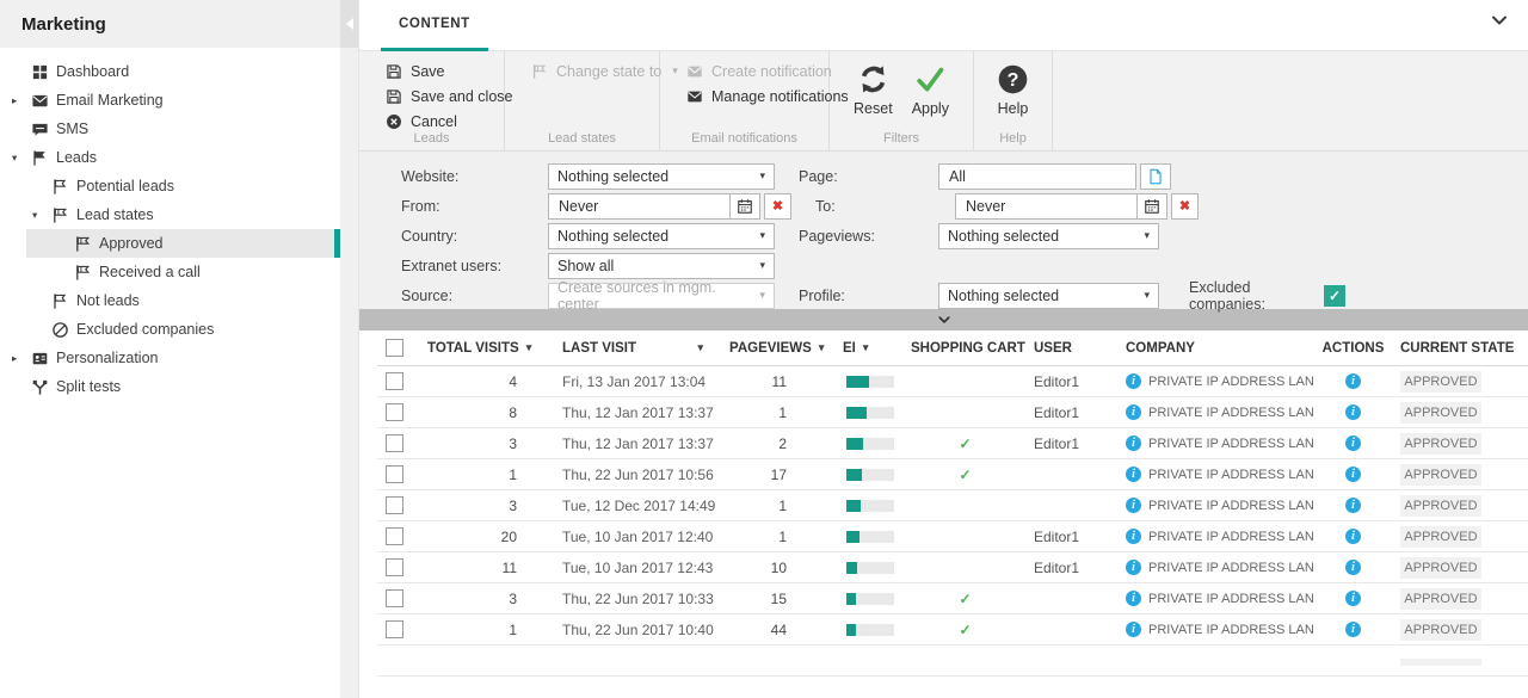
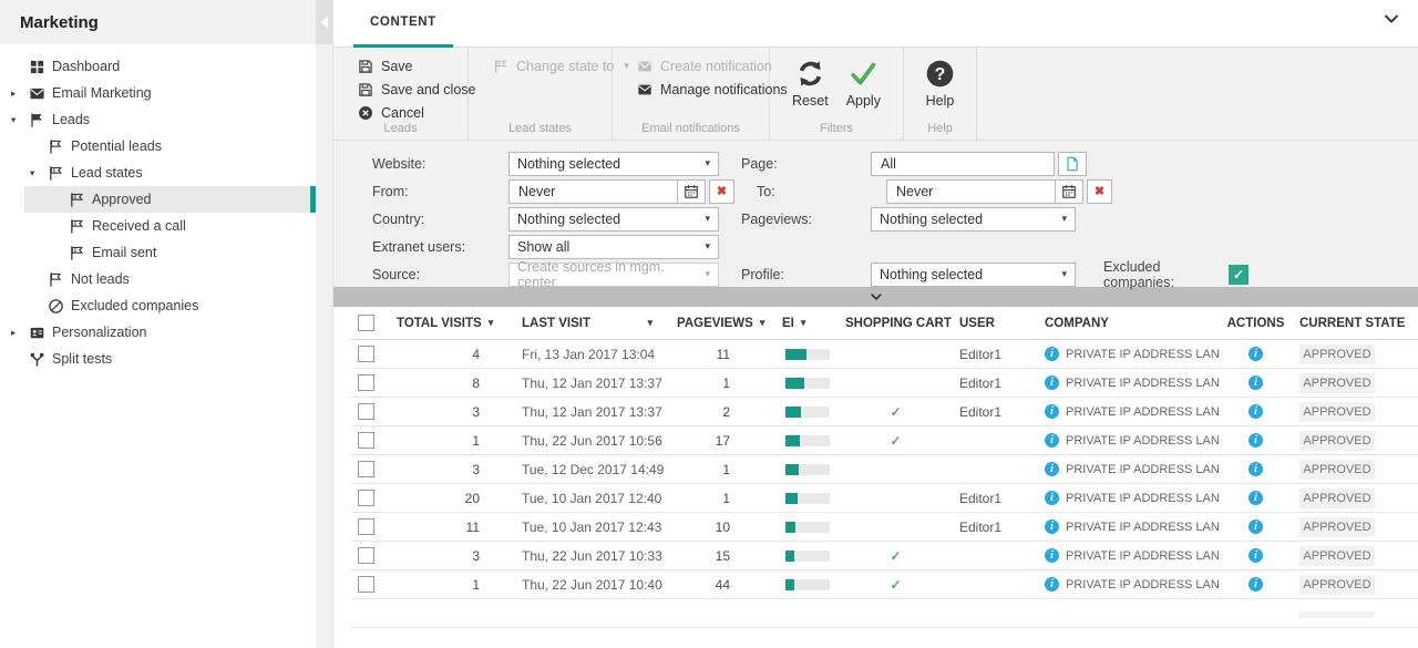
  Marketing
  Dashboard
  ▸
  Email Marketing
- SMS
  ▾
  Leads
  Potential leads
  ▾
  Lead states
  Approved
  Received a call
+ Email sent
  Not leads
  Excluded companies
  ▸
  Personalization
  Split tests
  CONTENT
  Save
  Save and close
  Cancel
  Leads
  Change state to
  ▾
  Lead states
  Create notification
  Manage notifications
  Email notifications
  Reset
  Apply
  Filters
  ?
  Help
  Help
  Website:
  Nothing selected
  ▾
  Page:
  All
  From:
  Never
  ✖
  To:
  Never
  ✖
  Country:
  Nothing selected
  ▾
  Pageviews:
  Nothing selected
  ▾
  Extranet users:
  Show all
  ▾
  Source:
  Create sources in mgm. center
  ▾
  Profile:
  Nothing selected
  ▾
  Excluded companies:
  ✓
  TOTAL VISITS
  ▾
  LAST VISIT
  ▾
  PAGEVIEWS
  ▾
  EI
  ▾
  SHOPPING CART
  USER
  COMPANY
  ACTIONS
  CURRENT STATE
  4
  Fri, 13 Jan 2017 13:04
  11
  Editor1
  i
  PRIVATE IP ADDRESS LAN
  i
  APPROVED
  8
  Thu, 12 Jan 2017 13:37
  1
  Editor1
  i
  PRIVATE IP ADDRESS LAN
  i
  APPROVED
  3
  Thu, 12 Jan 2017 13:37
  2
  ✓
  Editor1
  i
  PRIVATE IP ADDRESS LAN
  i
  APPROVED
  1
  Thu, 22 Jun 2017 10:56
  17
  ✓
  i
  PRIVATE IP ADDRESS LAN
  i
  APPROVED
  3
  Tue, 12 Dec 2017 14:49
  1
  i
  PRIVATE IP ADDRESS LAN
  i
  APPROVED
  20
  Tue, 10 Jan 2017 12:40
  1
  Editor1
  i
  PRIVATE IP ADDRESS LAN
  i
  APPROVED
  11
  Tue, 10 Jan 2017 12:43
  10
  Editor1
  i
  PRIVATE IP ADDRESS LAN
  i
  APPROVED
  3
  Thu, 22 Jun 2017 10:33
  15
  ✓
  i
  PRIVATE IP ADDRESS LAN
  i
  APPROVED
  1
  Thu, 22 Jun 2017 10:40
  44
  ✓
  i
  PRIVATE IP ADDRESS LAN
  i
  APPROVED
